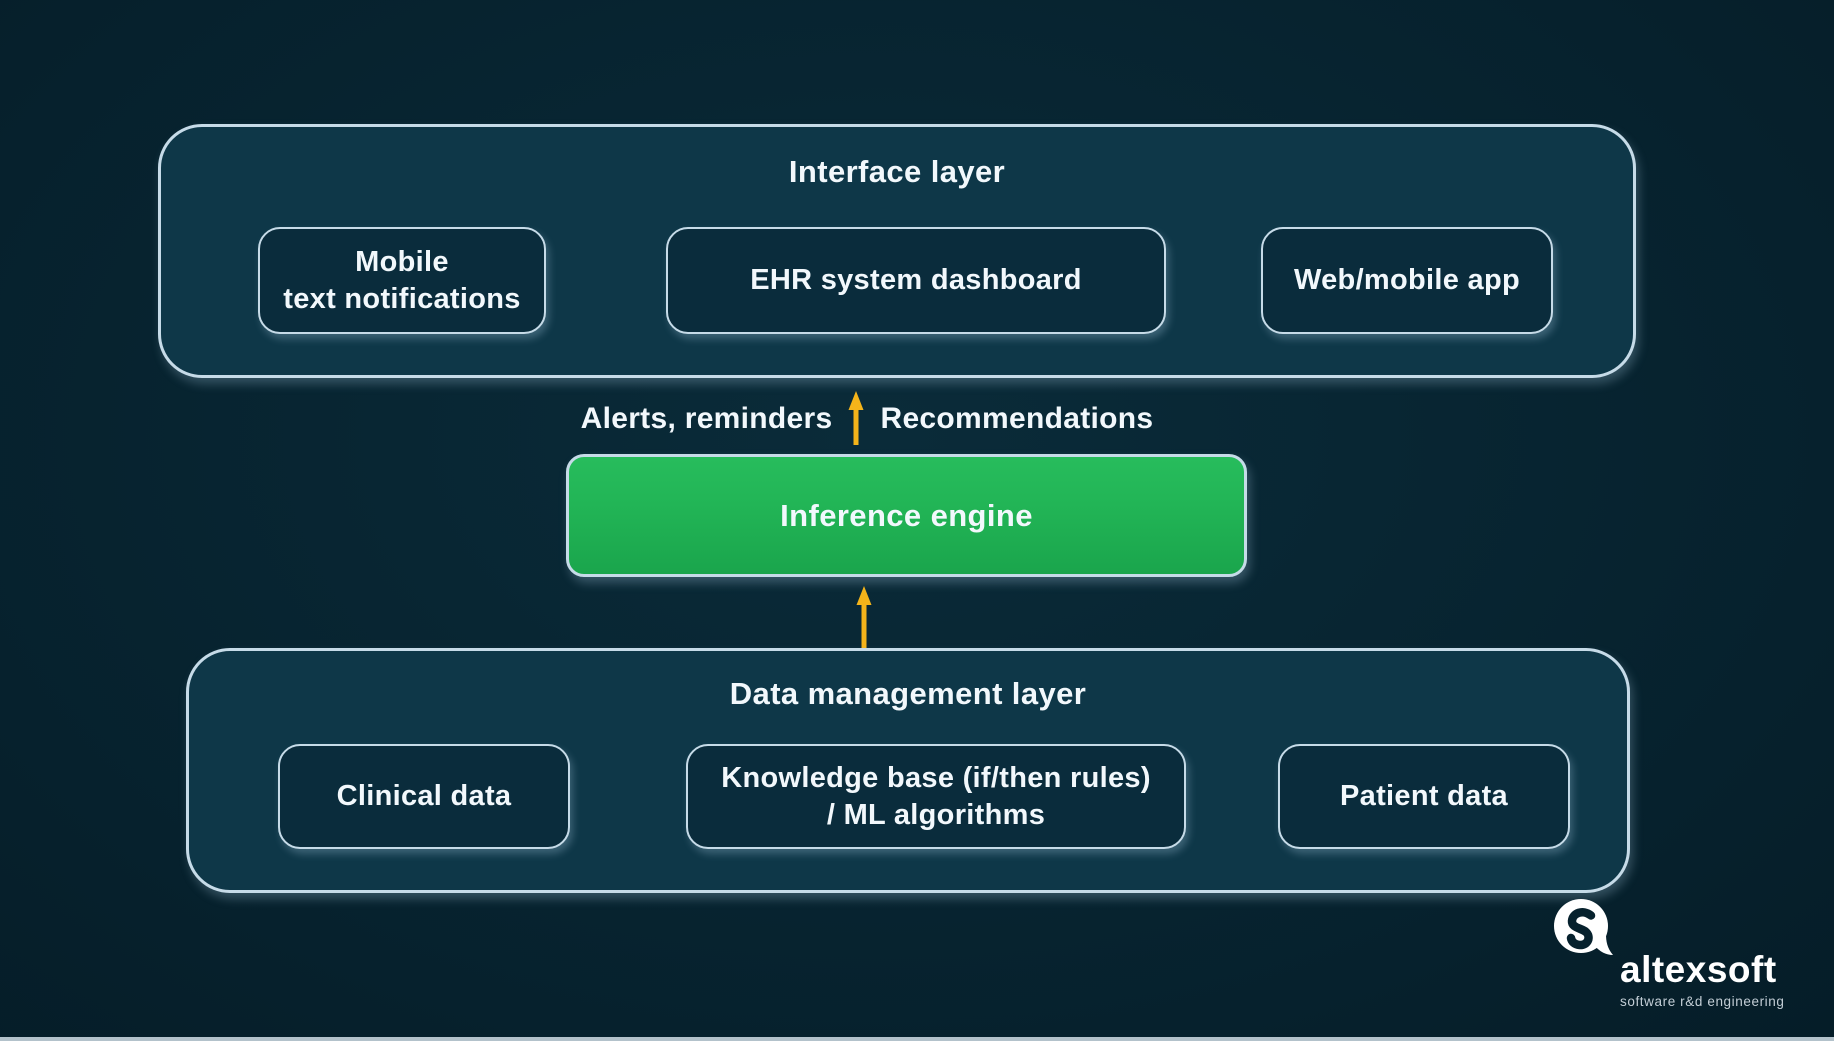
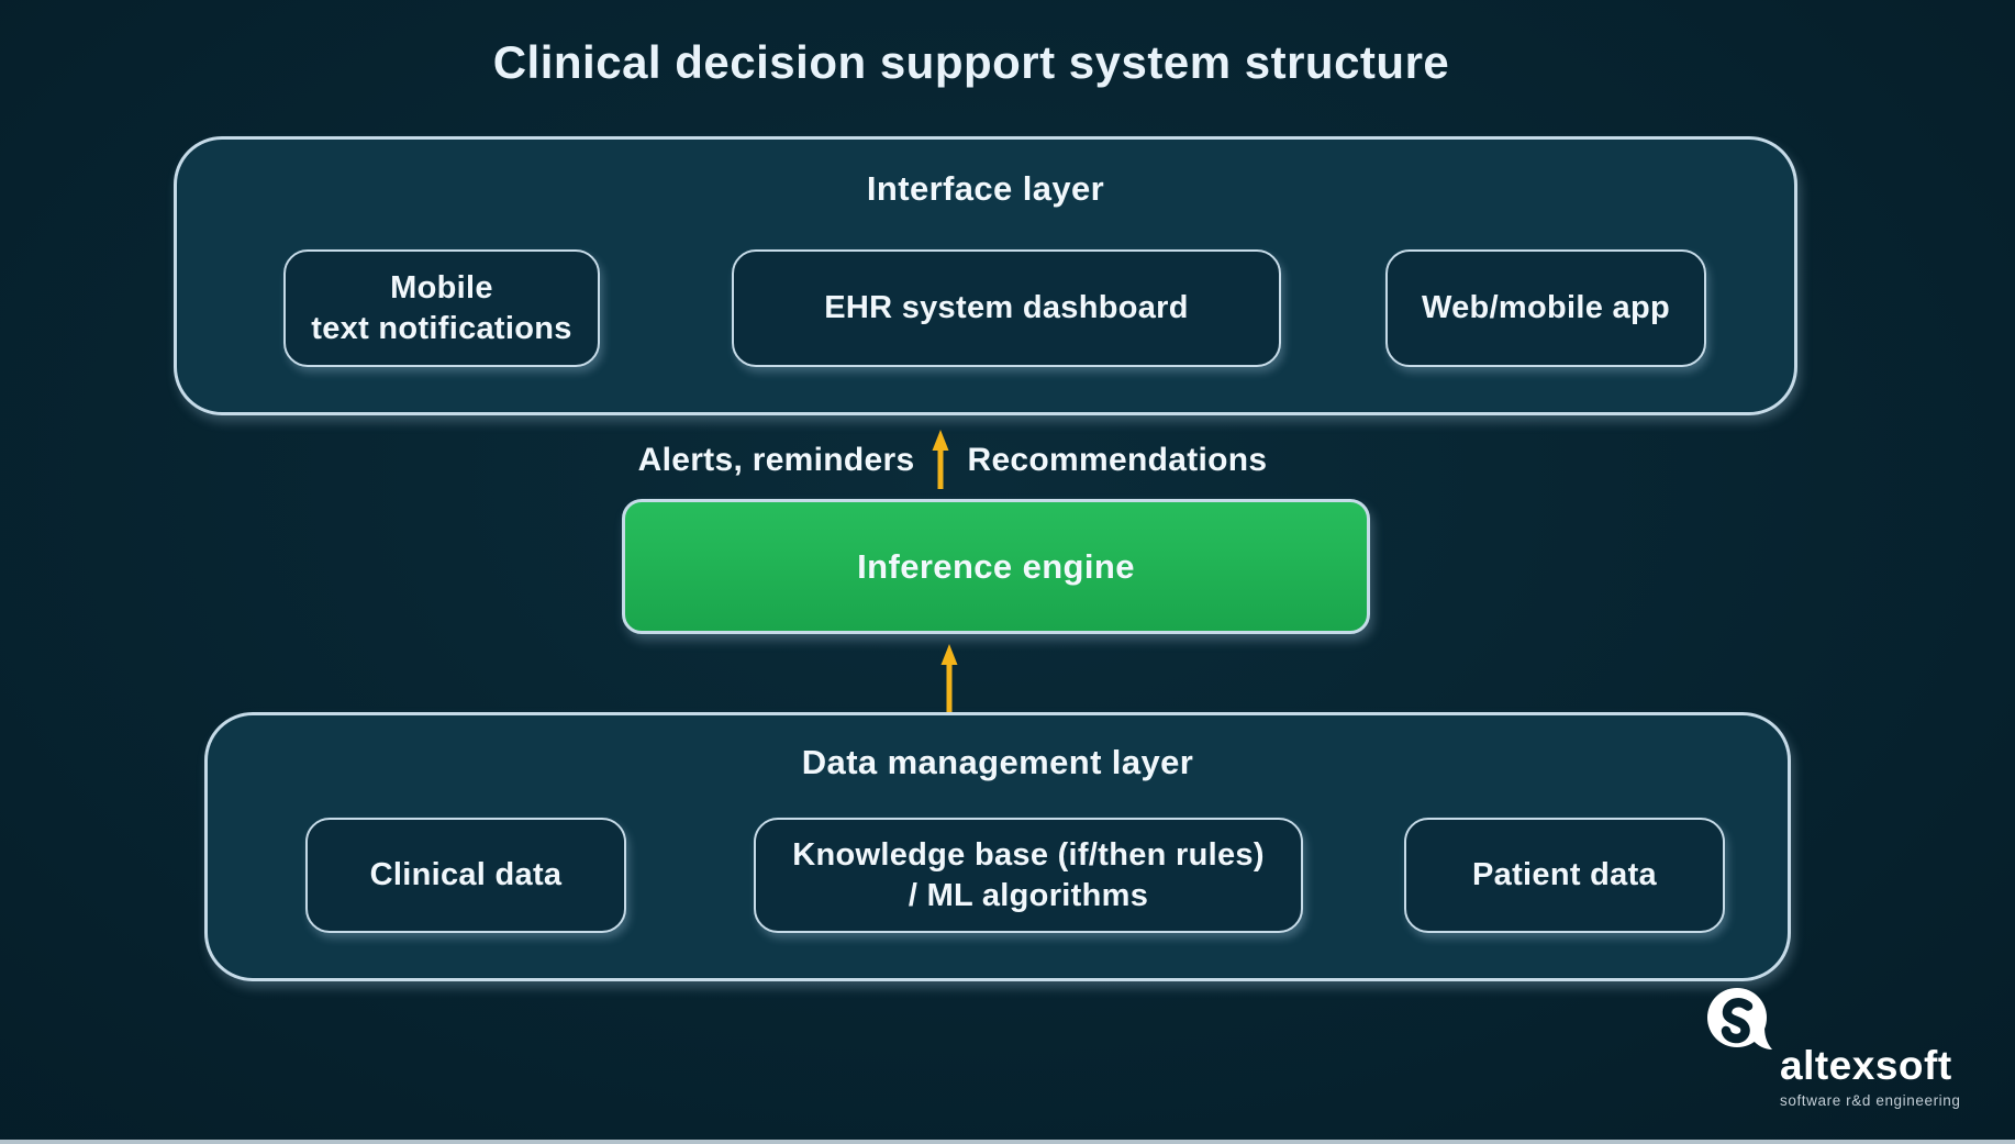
+ Clinical decision support system structure
  Interface layer
  Mobile
  text notifications
  EHR system dashboard
  Web/mobile app
  Alerts, reminders
  Recommendations
  Inference engine
  Data management layer
  Clinical data
  Knowledge base (if/then rules)
  / ML algorithms
  Patient data
  altexsoft
  software r&d engineering
